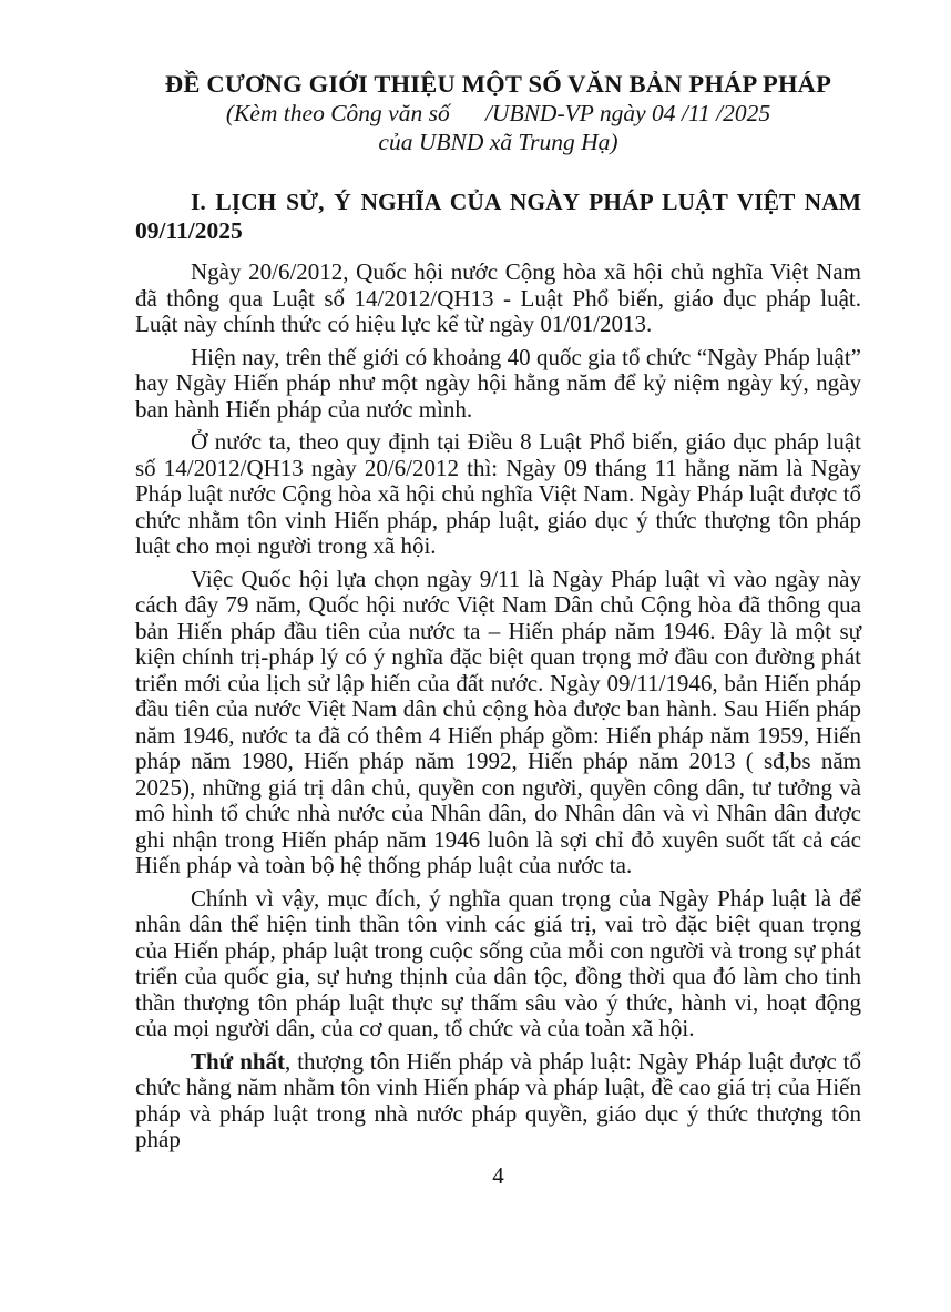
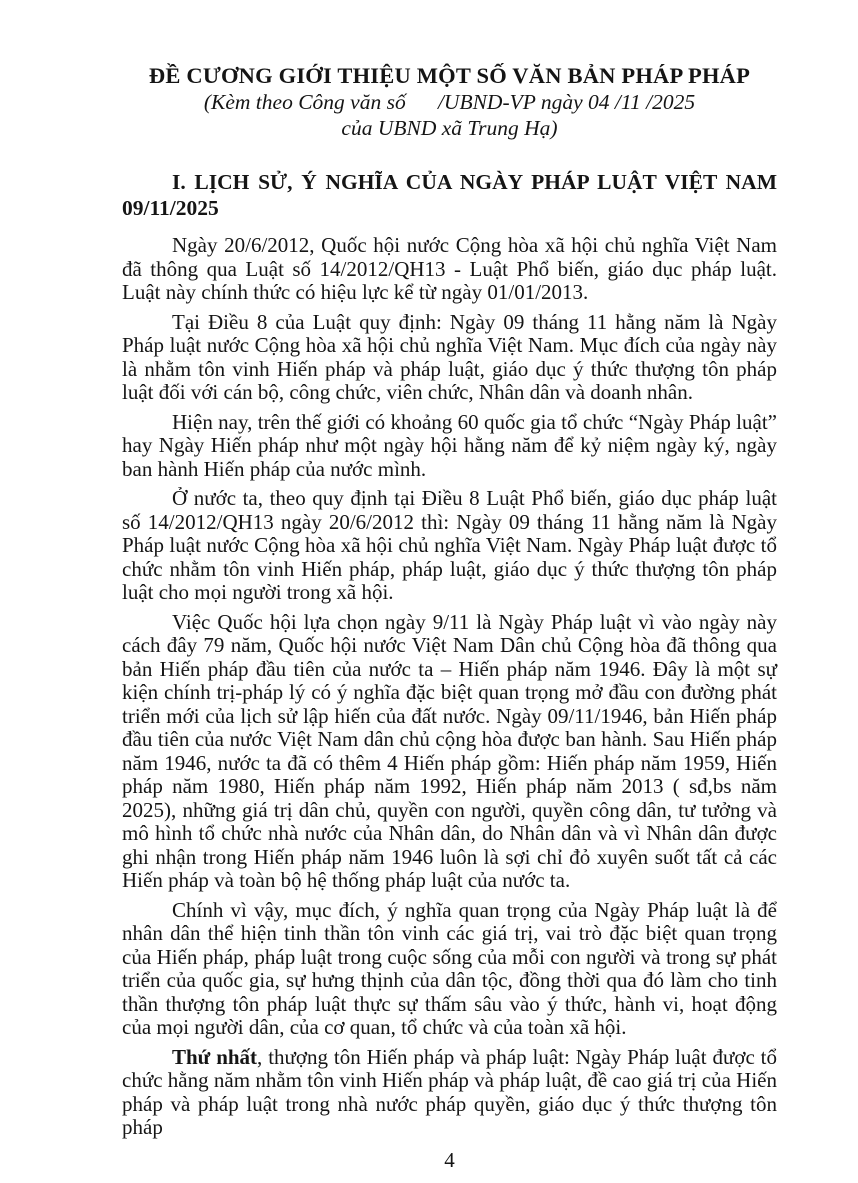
  ĐỀ CƯƠNG GIỚI THIỆU MỘT SỐ VĂN BẢN PHÁP PHÁP
  (Kèm theo Công văn số /UBND-VP ngày 04 /11 /2025
  của UBND xã Trung Hạ)
  I. LỊCH SỬ, Ý NGHĨA CỦA NGÀY PHÁP LUẬT VIỆT NAM
  09/11/2025
  Ngày 20/6/2012, Quốc hội nước Cộng hòa xã hội chủ nghĩa Việt Nam đã thông qua Luật số 14/2012/QH13 - Luật Phổ biến, giáo dục pháp luật. Luật này chính thức có hiệu lực kể từ ngày 01/01/2013.
+ Tại Điều 8 của Luật quy định: Ngày 09 tháng 11 hằng năm là Ngày Pháp luật nước Cộng hòa xã hội chủ nghĩa Việt Nam. Mục đích của ngày này là nhằm tôn vinh Hiến pháp và pháp luật, giáo dục ý thức thượng tôn pháp luật đối với cán bộ, công chức, viên chức, Nhân dân và doanh nhân.
- Hiện nay, trên thế giới có khoảng 40 quốc gia tổ chức “Ngày Pháp luật” hay Ngày Hiến pháp như một ngày hội hằng năm để kỷ niệm ngày ký, ngày ban hành Hiến pháp của nước mình.
+ Hiện nay, trên thế giới có khoảng 60 quốc gia tổ chức “Ngày Pháp luật” hay Ngày Hiến pháp như một ngày hội hằng năm để kỷ niệm ngày ký, ngày ban hành Hiến pháp của nước mình.
  Ở nước ta, theo quy định tại Điều 8 Luật Phổ biến, giáo dục pháp luật số 14/2012/QH13 ngày 20/6/2012 thì: Ngày 09 tháng 11 hằng năm là Ngày Pháp luật nước Cộng hòa xã hội chủ nghĩa Việt Nam. Ngày Pháp luật được tổ chức nhằm tôn vinh Hiến pháp, pháp luật, giáo dục ý thức thượng tôn pháp luật cho mọi người trong xã hội.
  Việc Quốc hội lựa chọn ngày 9/11 là Ngày Pháp luật vì vào ngày này cách đây 79 năm, Quốc hội nước Việt Nam Dân chủ Cộng hòa đã thông qua bản Hiến pháp đầu tiên của nước ta – Hiến pháp năm 1946. Đây là một sự kiện chính trị-pháp lý có ý nghĩa đặc biệt quan trọng mở đầu con đường phát triển mới của lịch sử lập hiến của đất nước. Ngày 09/11/1946, bản Hiến pháp đầu tiên của nước Việt Nam dân chủ cộng hòa được ban hành. Sau Hiến pháp năm 1946, nước ta đã có thêm 4 Hiến pháp gồm: Hiến pháp năm 1959, Hiến pháp năm 1980, Hiến pháp năm 1992, Hiến pháp năm 2013 ( sđ,bs năm 2025), những giá trị dân chủ, quyền con người, quyền công dân, tư tưởng và mô hình tổ chức nhà nước của Nhân dân, do Nhân dân và vì Nhân dân được ghi nhận trong Hiến pháp năm 1946 luôn là sợi chỉ đỏ xuyên suốt tất cả các Hiến pháp và toàn bộ hệ thống pháp luật của nước ta.
  Chính vì vậy, mục đích, ý nghĩa quan trọng của Ngày Pháp luật là để nhân dân thể hiện tinh thần tôn vinh các giá trị, vai trò đặc biệt quan trọng của Hiến pháp, pháp luật trong cuộc sống của mỗi con người và trong sự phát triển của quốc gia, sự hưng thịnh của dân tộc, đồng thời qua đó làm cho tinh thần thượng tôn pháp luật thực sự thấm sâu vào ý thức, hành vi, hoạt động của mọi người dân, của cơ quan, tổ chức và của toàn xã hội.
  Thứ nhất, thượng tôn Hiến pháp và pháp luật: Ngày Pháp luật được tổ chức hằng năm nhằm tôn vinh Hiến pháp và pháp luật, đề cao giá trị của Hiến pháp và pháp luật trong nhà nước pháp quyền, giáo dục ý thức thượng tôn pháp
  4
